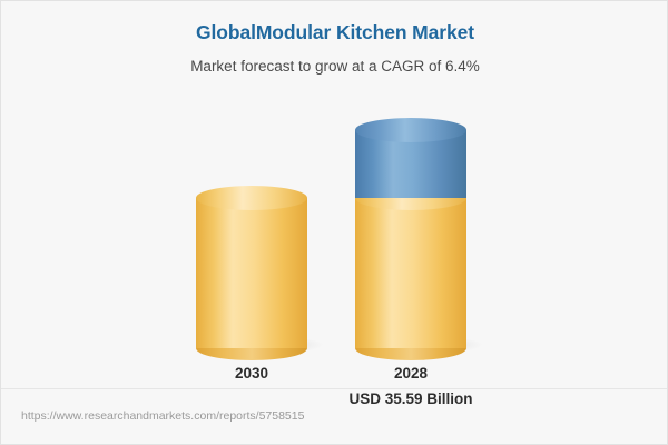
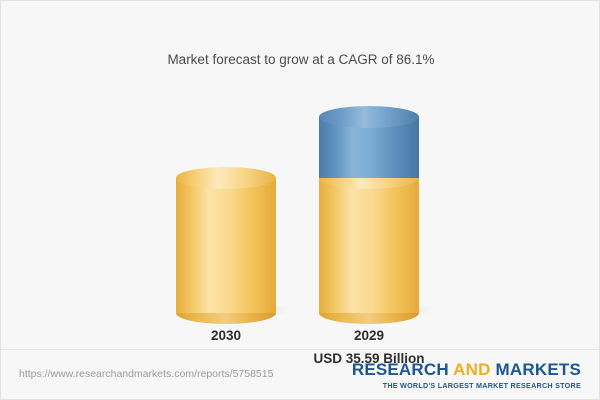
- GlobalModular Kitchen Market
- Market forecast to grow at a CAGR of 6.4%
+ Market forecast to grow at a CAGR of 86.1%
  2030
  USD 35.59 Billion
- 2028
+ 2029
  https://www.researchandmarkets.com/reports/5758515
+ RESEARCH AND MARKETS
+ THE WORLD'S LARGEST MARKET RESEARCH STORE
